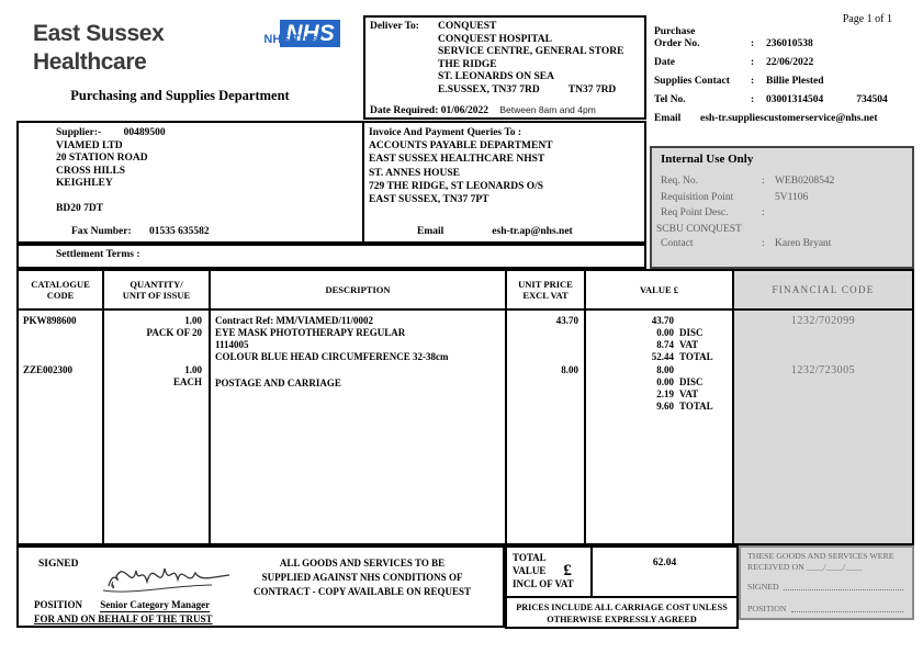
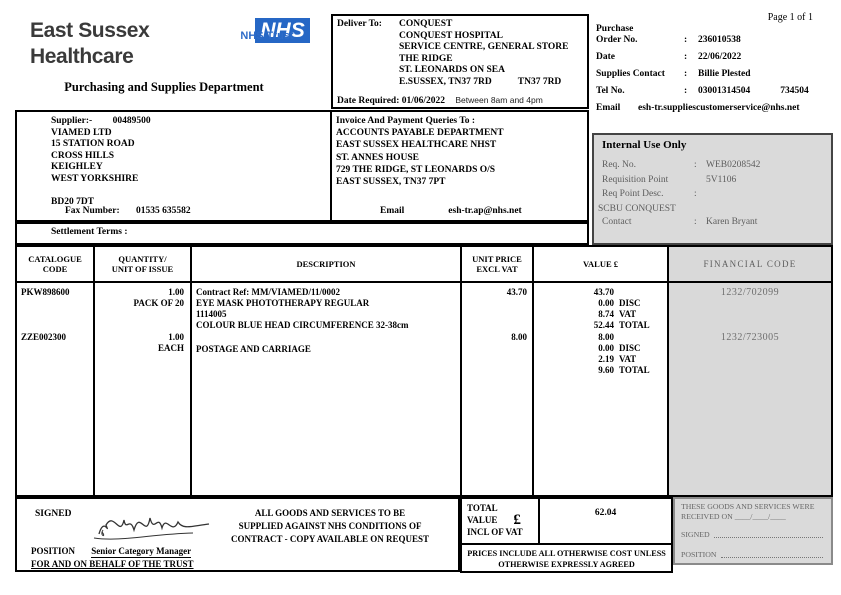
  Page 1 of 1
  East Sussex Healthcare
  NHS
  NHS Trust
  Purchasing and Supplies Department
  Deliver To:
  CONQUEST
  CONQUEST HOSPITAL
  SERVICE CENTRE, GENERAL STORE
  THE RIDGE
  ST. LEONARDS ON SEA
  E.SUSSEX, TN37 7RD
  TN37 7RD
  Date Required: 01/06/2022 Between 8am and 4pm
  Purchase
  Order No.
  :
  236010538
  Date
  :
  22/06/2022
  Supplies Contact
  :
  Billie Plested
  Tel No.
  :
  03001314504
  734504
  Email
  esh-tr.suppliescustomerservice@nhs.net
  Supplier:- 00489500
  VIAMED LTD
- 20 STATION ROAD
+ 15 STATION ROAD
  CROSS HILLS
  KEIGHLEY
+ WEST YORKSHIRE
  BD20 7DT
  Fax Number: 01535 635582
  Invoice And Payment Queries To :
  ACCOUNTS PAYABLE DEPARTMENT
  EAST SUSSEX HEALTHCARE NHST
  ST. ANNES HOUSE
  729 THE RIDGE, ST LEONARDS O/S
  EAST SUSSEX, TN37 7PT
  Email esh-tr.ap@nhs.net
  Internal Use Only
  Req. No.
  :
  WEB0208542
  Requisition Point
  5V1106
  Req Point Desc.
  :
  SCBU CONQUEST
  Contact
  :
  Karen Bryant
  Settlement Terms :
  CATALOGUE
  CODE
  QUANTITY/
  UNIT OF ISSUE
  DESCRIPTION
  UNIT PRICE
  EXCL VAT
  VALUE £
  FINANCIAL CODE
  PKW898600
  ZZE002300
  1.00
  PACK OF 20
  1.00
  EACH
  Contract Ref: MM/VIAMED/11/0002
  EYE MASK PHOTOTHERAPY REGULAR
  1114005
  COLOUR BLUE HEAD CIRCUMFERENCE 32-38cm
  POSTAGE AND CARRIAGE
  43.70
  8.00
  43.70
  0.00
  DISC
  8.74
  VAT
  52.44
  TOTAL
  8.00
  0.00
  DISC
  2.19
  VAT
  9.60
  TOTAL
  1232/702099
  1232/723005
  SIGNED
  ALL GOODS AND SERVICES TO BE
  SUPPLIED AGAINST NHS CONDITIONS OF
  CONTRACT - COPY AVAILABLE ON REQUEST
  POSITION Senior Category Manager
  FOR AND ON BEHALF OF THE TRUST
  TOTAL
  VALUE
  £
  INCL OF VAT
  62.04
- PRICES INCLUDE ALL CARRIAGE COST UNLESS
+ PRICES INCLUDE ALL OTHERWISE COST UNLESS
  OTHERWISE EXPRESSLY AGREED
  THESE GOODS AND SERVICES WERE
  RECEIVED ON ____/____/____
  SIGNED
  POSITION
